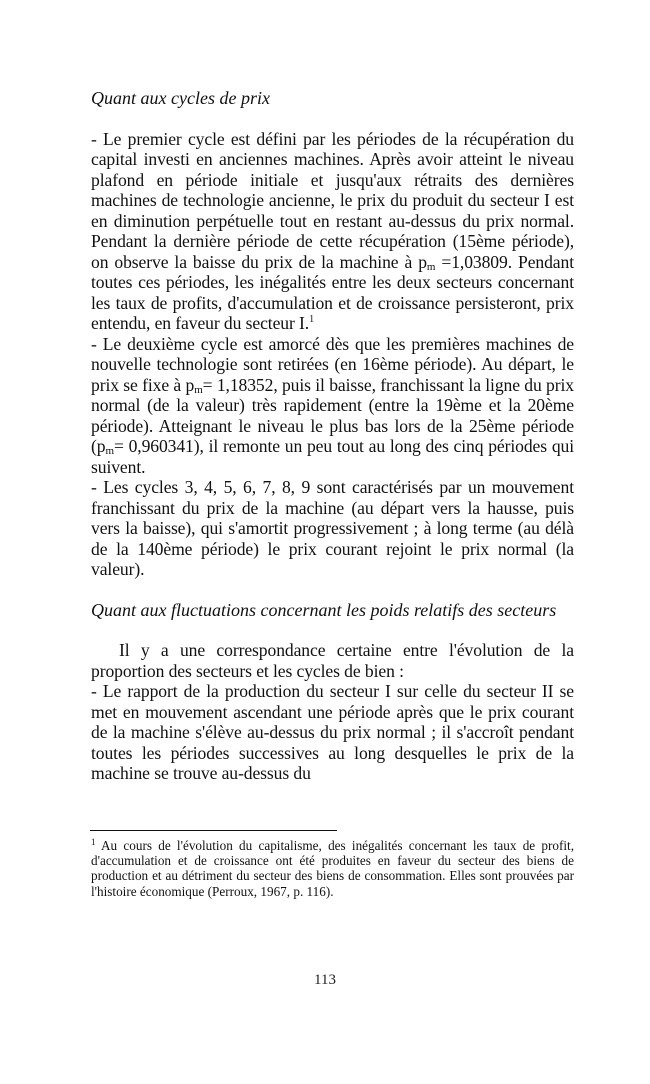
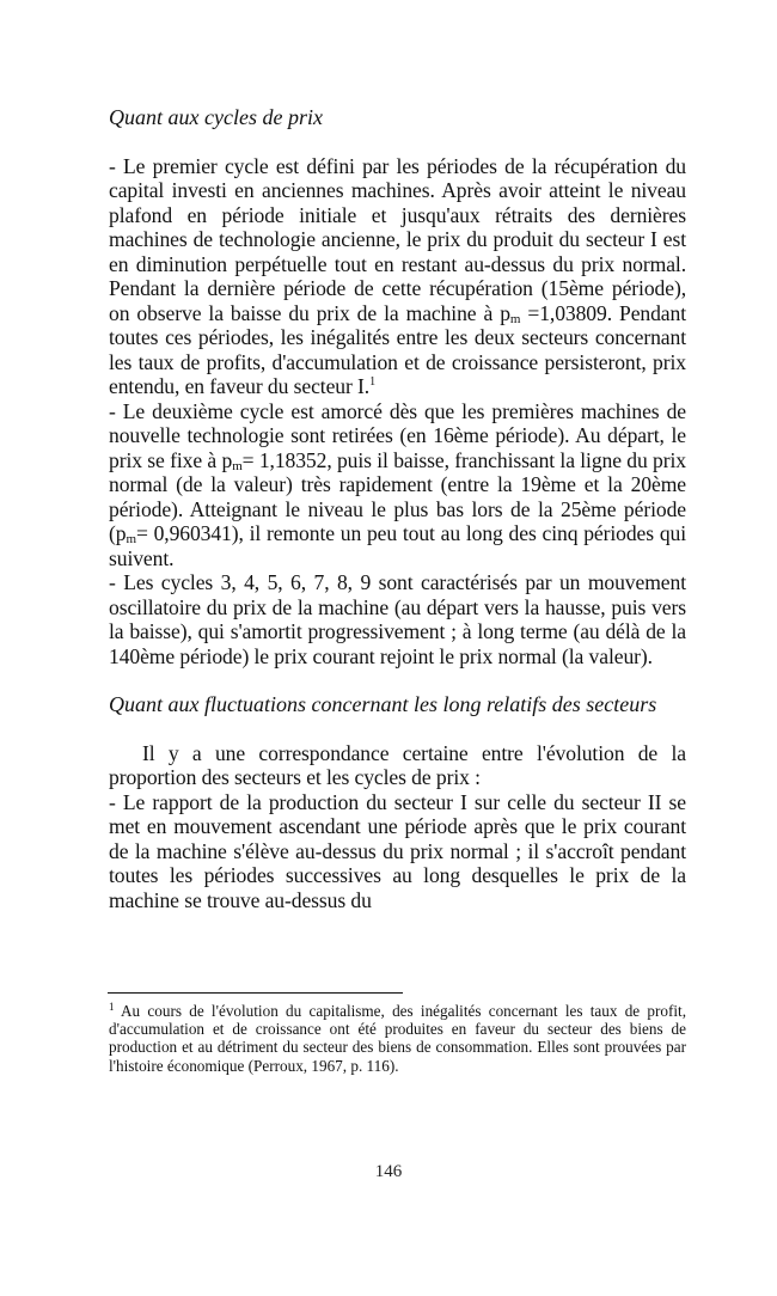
  Quant aux cycles de prix
  - Le premier cycle est défini par les périodes de la récupération du capital investi en anciennes machines. Après avoir atteint le niveau plafond en période initiale et jusqu'aux rétraits des dernières machines de technologie ancienne, le prix du produit du secteur I est en diminution perpétuelle tout en restant au-dessus du prix normal. Pendant la dernière période de cette récupération (15ème période), on observe la baisse du prix de la machine à pm =1,03809. Pendant toutes ces périodes, les inégalités entre les deux secteurs concernant les taux de profits, d'accumulation et de croissance persisteront, prix entendu, en faveur du secteur I.1
  - Le deuxième cycle est amorcé dès que les premières machines de nouvelle technologie sont retirées (en 16ème période). Au départ, le prix se fixe à pm= 1,18352, puis il baisse, franchissant la ligne du prix normal (de la valeur) très rapidement (entre la 19ème et la 20ème période). Atteignant le niveau le plus bas lors de la 25ème période (pm= 0,960341), il remonte un peu tout au long des cinq périodes qui suivent.
- - Les cycles 3, 4, 5, 6, 7, 8, 9 sont caractérisés par un mouvement franchissant du prix de la machine (au départ vers la hausse, puis vers la baisse), qui s'amortit progressivement ; à long terme (au délà de la 140ème période) le prix courant rejoint le prix normal (la valeur).
+ - Les cycles 3, 4, 5, 6, 7, 8, 9 sont caractérisés par un mouvement oscillatoire du prix de la machine (au départ vers la hausse, puis vers la baisse), qui s'amortit progressivement ; à long terme (au délà de la 140ème période) le prix courant rejoint le prix normal (la valeur).
- Quant aux fluctuations concernant les poids relatifs des secteurs
+ Quant aux fluctuations concernant les long relatifs des secteurs
- Il y a une correspondance certaine entre l'évolution de la proportion des secteurs et les cycles de bien :
+ Il y a une correspondance certaine entre l'évolution de la proportion des secteurs et les cycles de prix :
  - Le rapport de la production du secteur I sur celle du secteur II se met en mouvement ascendant une période après que le prix courant de la machine s'élève au-dessus du prix normal ; il s'accroît pendant toutes les périodes successives au long desquelles le prix de la machine se trouve au-dessus du
  1 Au cours de l'évolution du capitalisme, des inégalités concernant les taux de profit, d'accumulation et de croissance ont été produites en faveur du secteur des biens de production et au détriment du secteur des biens de consommation. Elles sont prouvées par l'histoire économique (Perroux, 1967, p. 116).
- 113
+ 146
